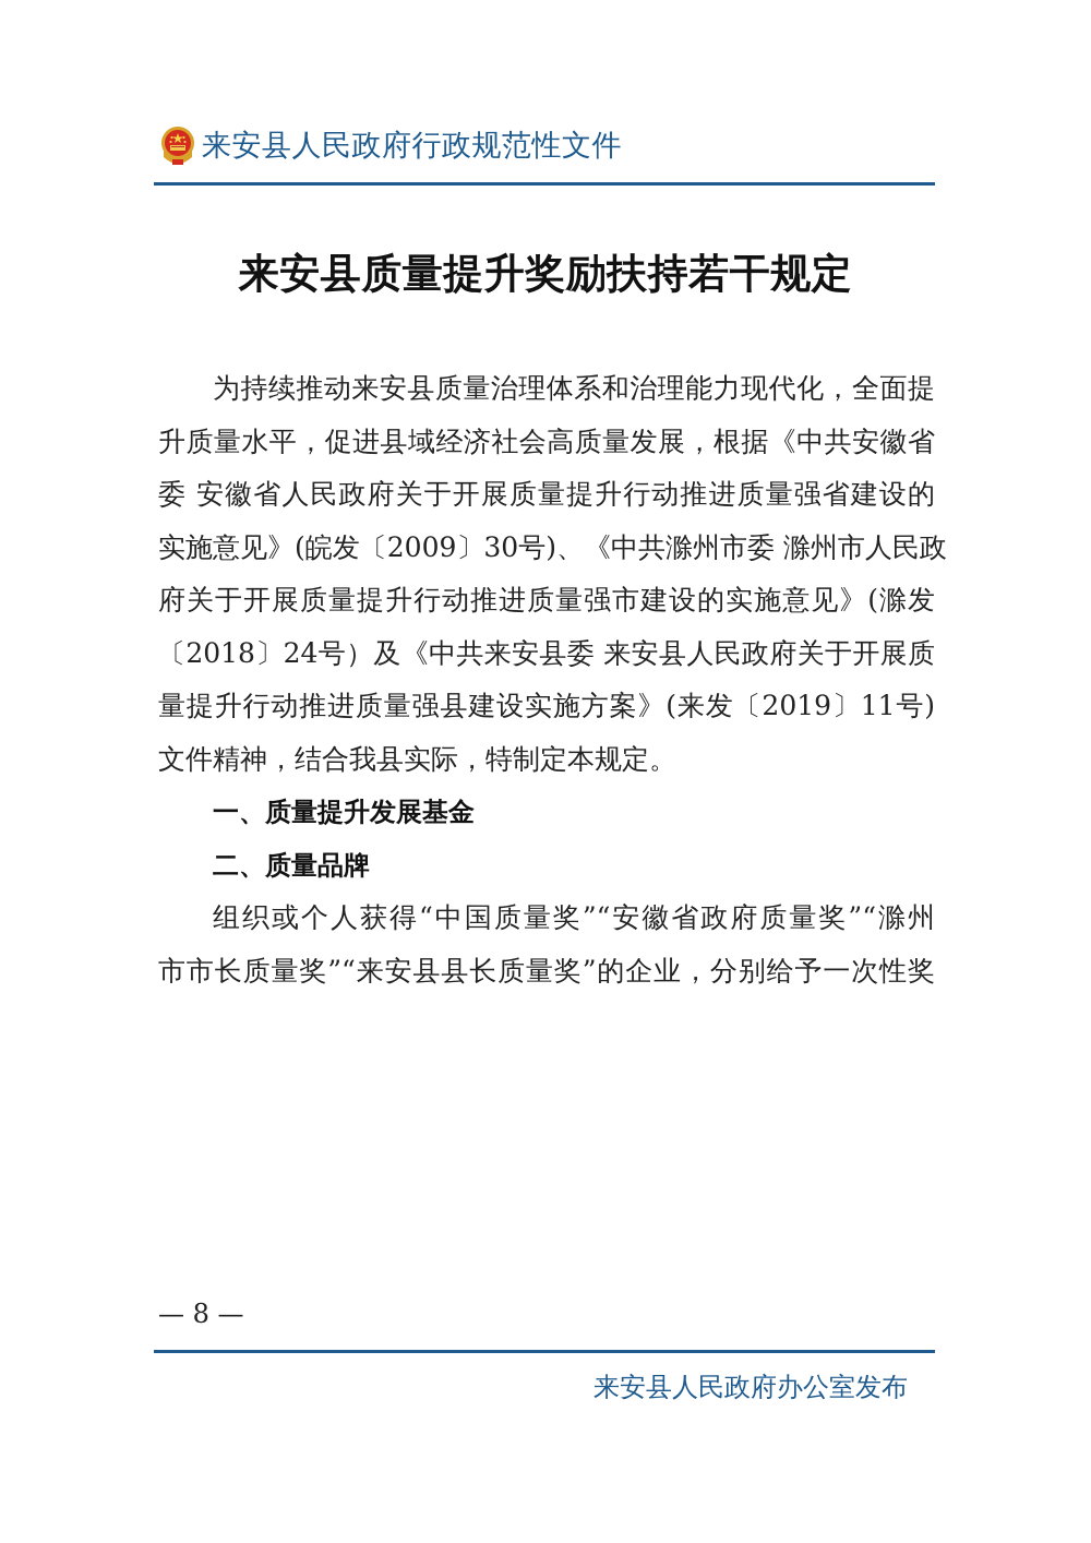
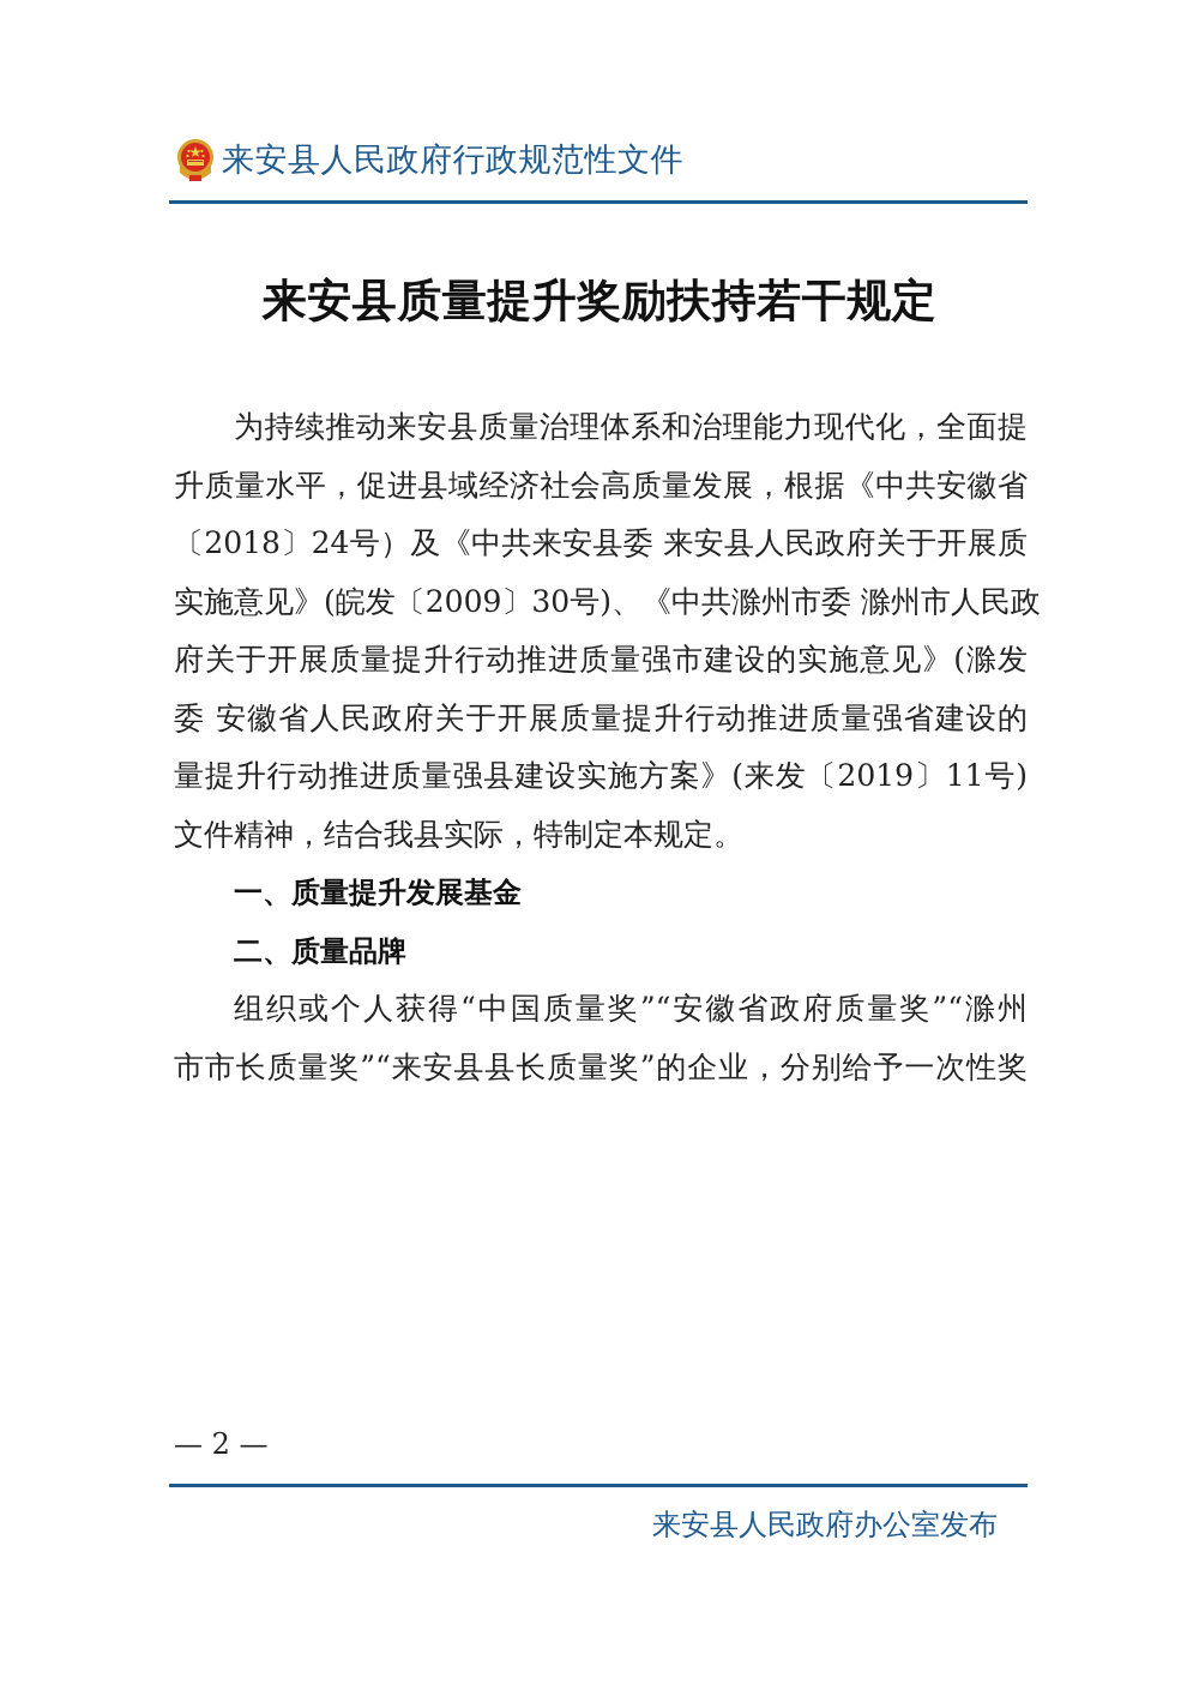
  来安县人民政府行政规范性文件
  来安县质量提升奖励扶持若干规定
  为持续推动来安县质量治理体系和治理能力现代化，全面提
  升质量水平，促进县域经济社会高质量发展，根据《中共安徽省
- 委 安徽省人民政府关于开展质量提升行动推进质量强省建设的
+ 〔2018〕24号）及《中共来安县委 来安县人民政府关于开展质
  实施意见》(皖发〔2009〕30号)、《中共滁州市委 滁州市人民政
  府关于开展质量提升行动推进质量强市建设的实施意见》(滁发
- 〔2018〕24号）及《中共来安县委 来安县人民政府关于开展质
+ 委 安徽省人民政府关于开展质量提升行动推进质量强省建设的
  量提升行动推进质量强县建设实施方案》(来发〔2019〕11号)
  文件精神，结合我县实际，特制定本规定。
  一、质量提升发展基金
  二、质量品牌
  组织或个人获得“中国质量奖”“安徽省政府质量奖”“滁州
  市市长质量奖”“来安县县长质量奖”的企业，分别给予一次性奖
- — 8 —
+ — 2 —
  来安县人民政府办公室发布
